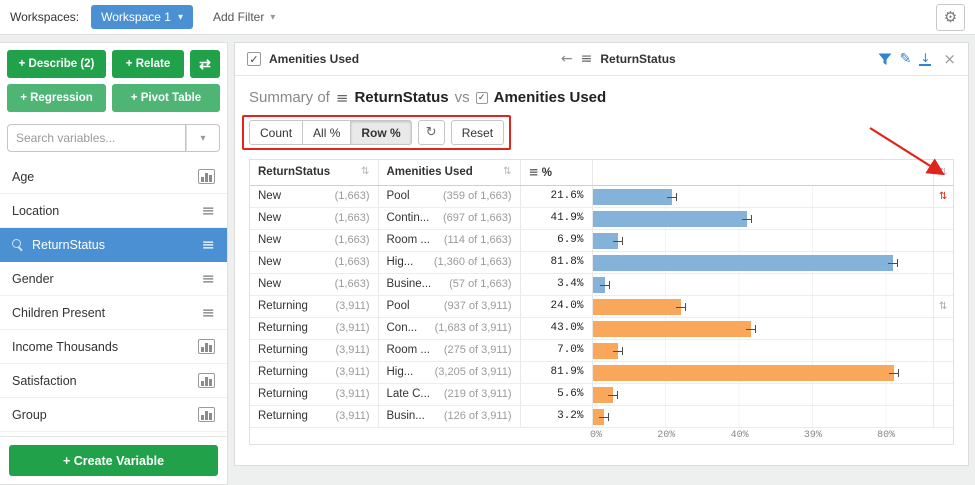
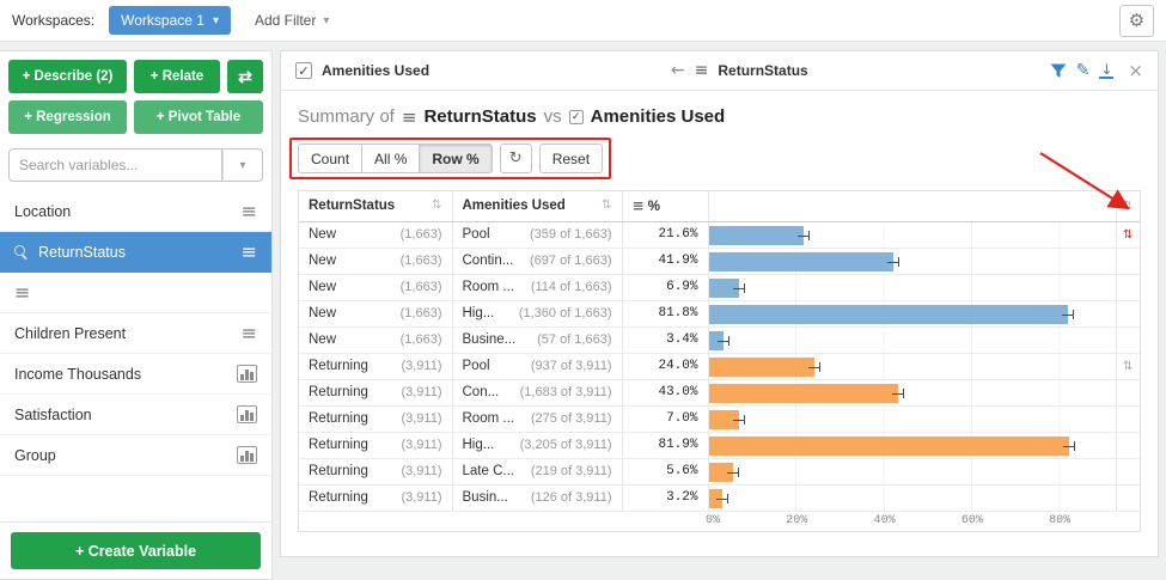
  Workspaces:
  Workspace 1
  ▾
  Add Filter
  ▾
  ⚙
  + Describe (2)
  + Relate
  ⇄
  + Regression
  + Pivot Table
  Search variables...
  ▾
- Age
  Location
  ReturnStatus
- Gender
  Children Present
  Income Thousands
  Satisfaction
  Group
  + Create Variable
  ✓
  Amenities Used
  ←
  ≡
  ReturnStatus
  ✎
  ↓
  ×
  Summary of
  ≡
  ReturnStatus
  vs
  ✓
  Amenities Used
  Count
  All %
  Row %
  ↻
  Reset
  ⇅ ReturnStatus	⇅ Amenities Used	≡ %		⇅
  New (1,663)	Pool (359 of 1,663)	21.6%		⇅
  New (1,663)	Contin... (697 of 1,663)	41.9%
  New (1,663)	Room ... (114 of 1,663)	6.9%
  New (1,663)	Hig... (1,360 of 1,663)	81.8%
  New (1,663)	Busine... (57 of 1,663)	3.4%
  Returning (3,911)	Pool (937 of 3,911)	24.0%		⇅
  Returning (3,911)	Con... (1,683 of 3,911)	43.0%
  Returning (3,911)	Room ... (275 of 3,911)	7.0%
  Returning (3,911)	Hig... (3,205 of 3,911)	81.9%
  Returning (3,911)	Late C... (219 of 3,911)	5.6%
  Returning (3,911)	Busin... (126 of 3,911)	3.2%
  0%
  20%
  40%
- 39%
+ 60%
  80%
